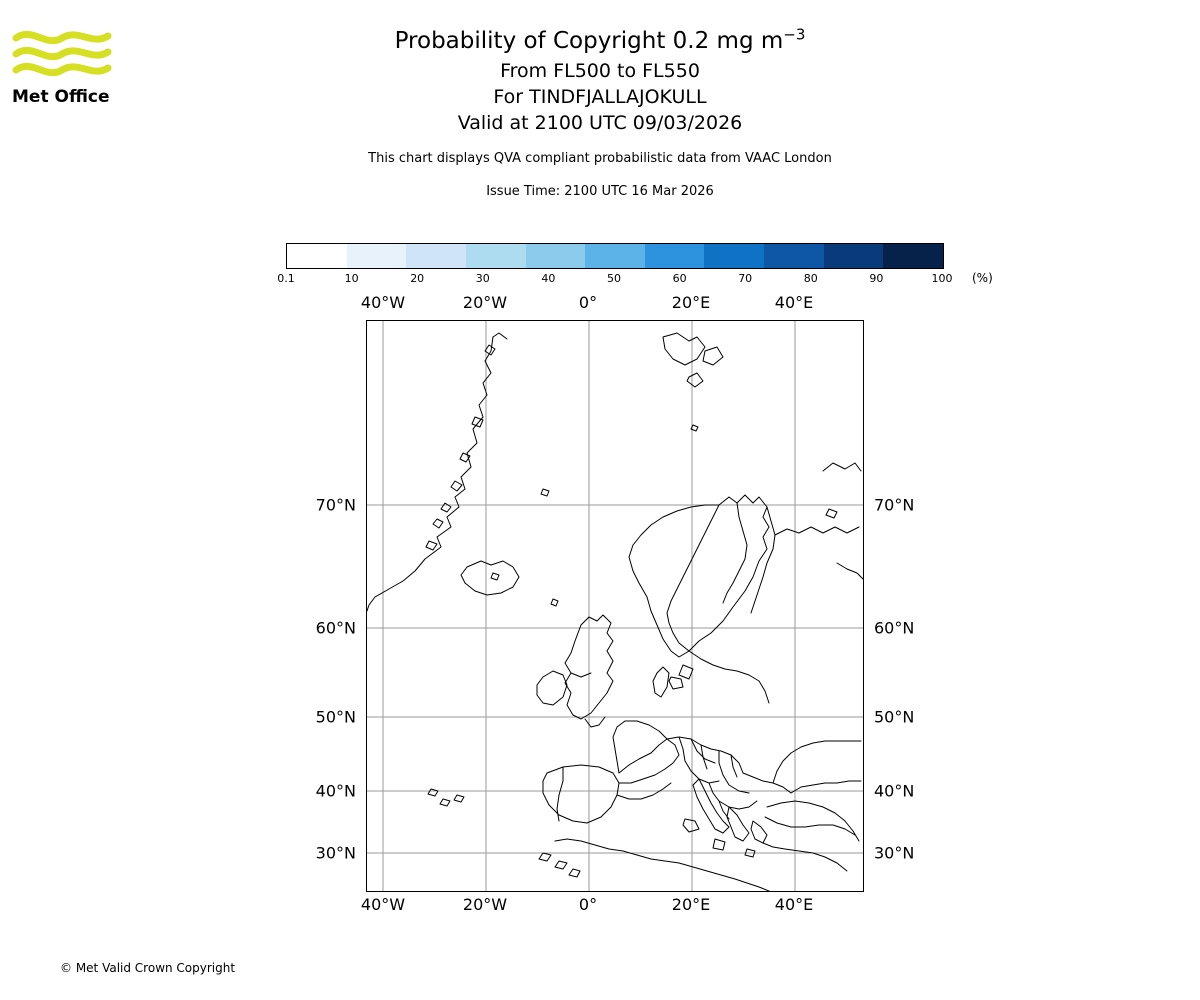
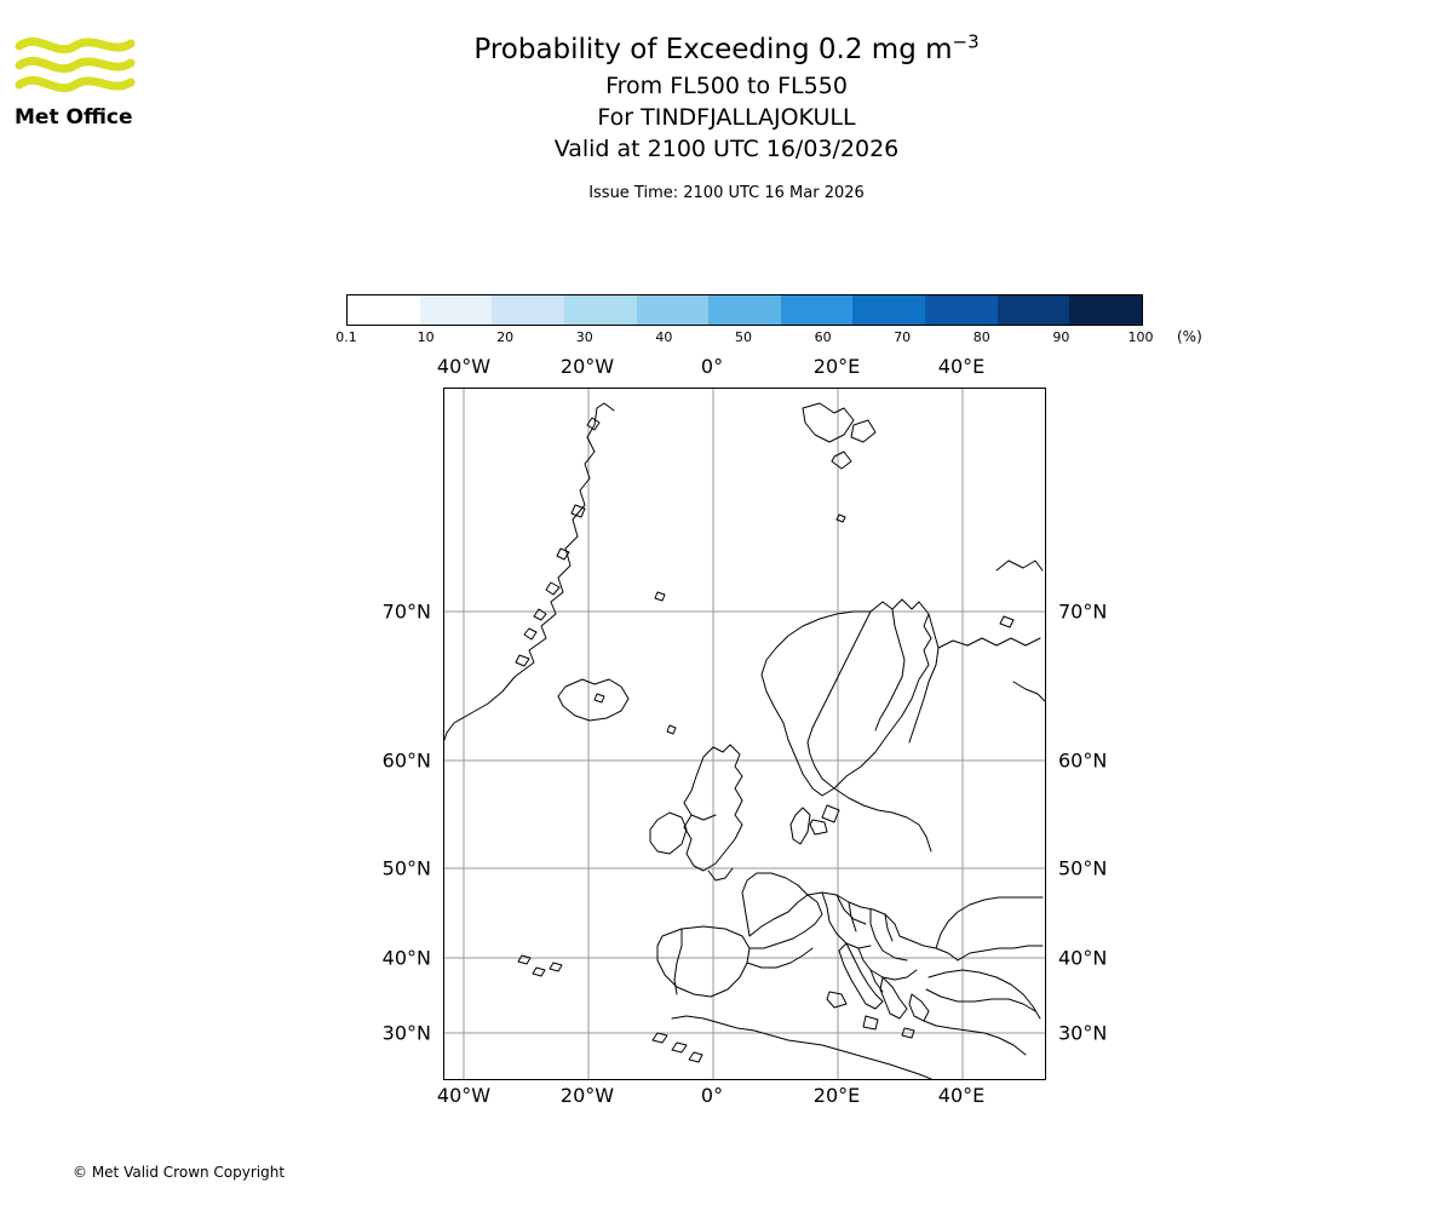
  Met Office
- Probability of Copyright 0.2 mg m−3
+ Probability of Exceeding 0.2 mg m−3
  From FL500 to FL550
  For TINDFJALLAJOKULL
- Valid at 2100 UTC 09/03/2026
+ Valid at 2100 UTC 16/03/2026
- This chart displays QVA compliant probabilistic data from VAAC London
  Issue Time: 2100 UTC 16 Mar 2026
  0.1
  10
  20
  30
  40
  50
  60
  70
  80
  90
  100
  (%)
  40°W
  20°W
  0°
  20°E
  40°E
  40°W
  20°W
  0°
  20°E
  40°E
  70°N
  60°N
  50°N
  40°N
  30°N
  70°N
  60°N
  50°N
  40°N
  30°N
  © Met Valid Crown Copyright
